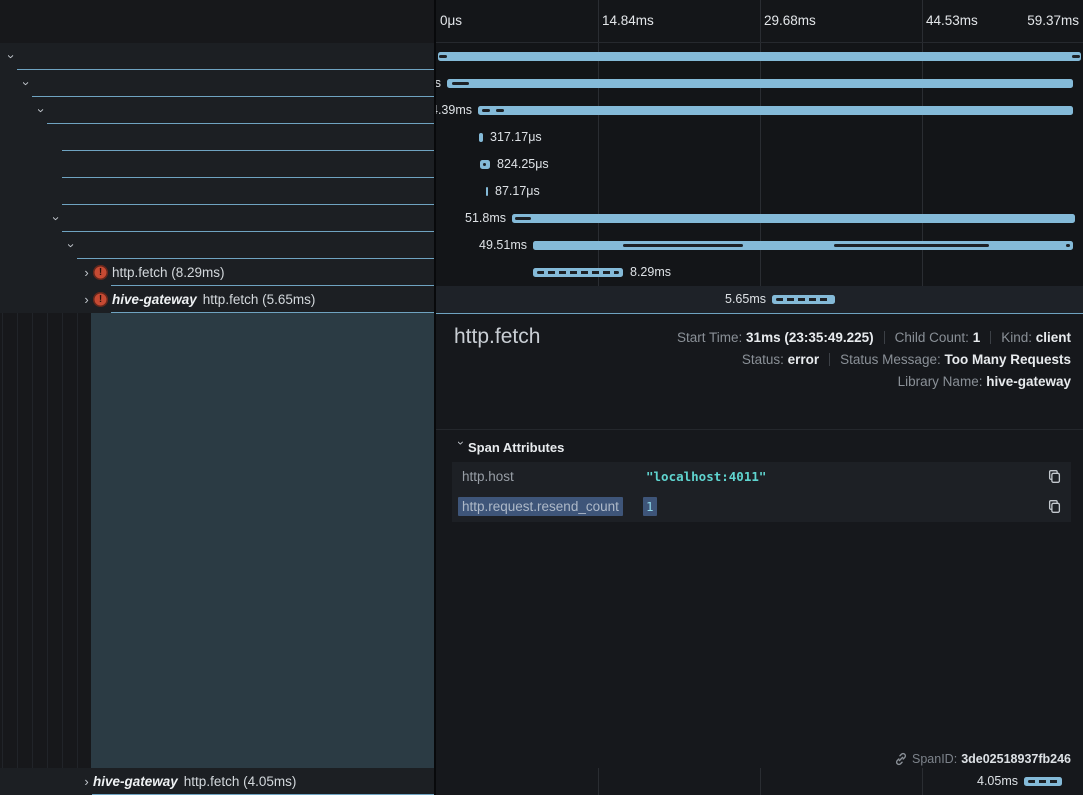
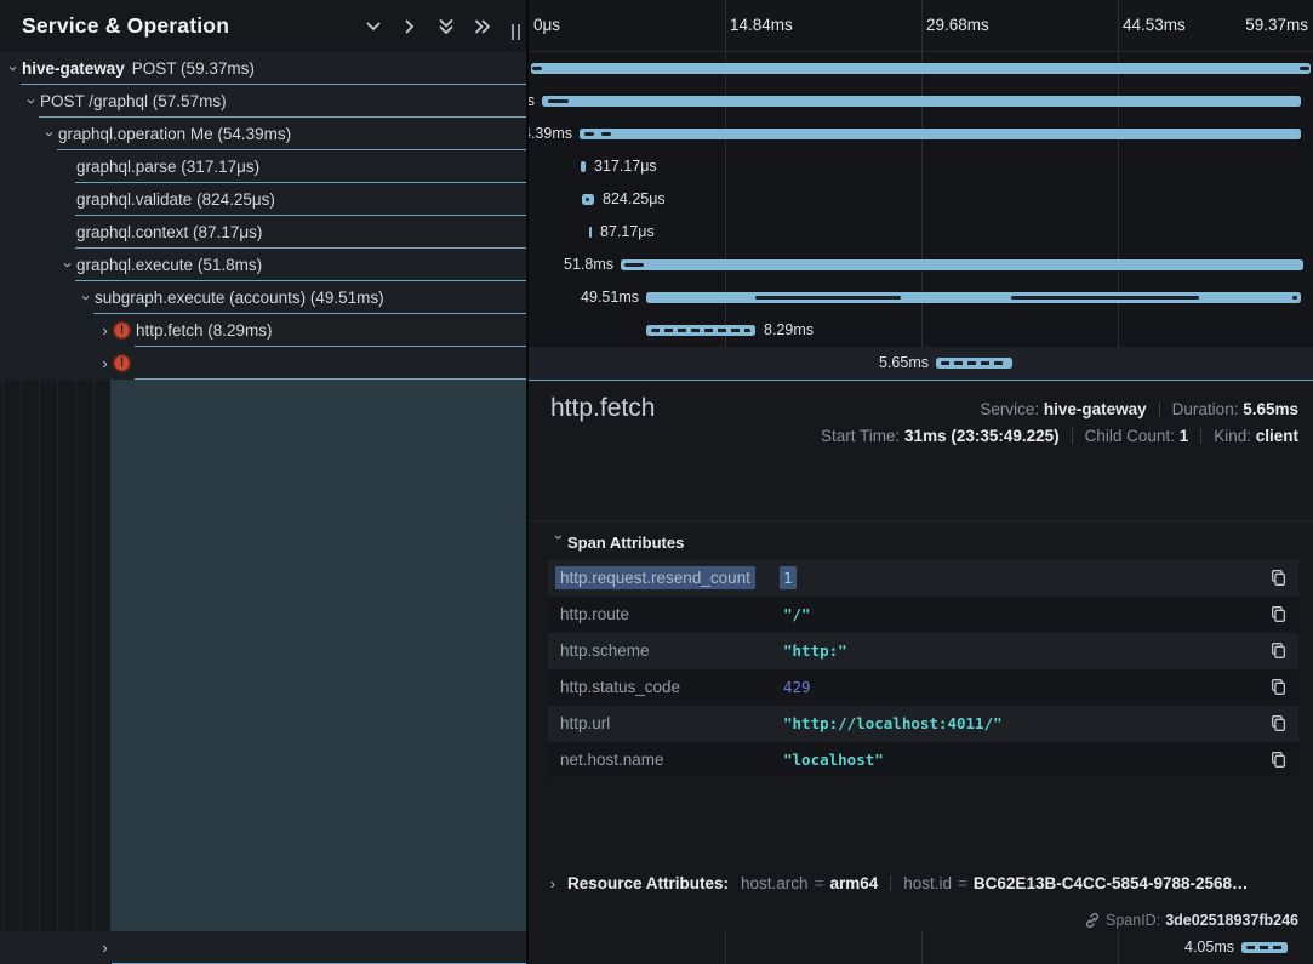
+ Service & Operation
+ hive-gateway POST (59.37ms)
+ POST /graphql (57.57ms)
+ graphql.operation Me (54.39ms)
+ graphql.parse (317.17μs)
+ graphql.validate (824.25μs)
+ graphql.context (87.17μs)
+ graphql.execute (51.8ms)
+ subgraph.execute (accounts) (49.51ms)
  ›
  !
  http.fetch (8.29ms)
  ›
  !
- hive-gateway http.fetch (5.65ms)
  ›
- hive-gateway http.fetch (4.05ms)
  0μs
  14.84ms
  29.68ms
  44.53ms
  59.37ms
  .39ms
  317.17μs
  824.25μs
  87.17μs
  51.8ms
  49.51ms
  8.29ms
  5.65ms
  http.fetch
+ Service: hive-gateway Duration: 5.65ms
  Start Time: 31ms (23:35:49.225) Child Count: 1 Kind: client
- Status: error Status Message: Too Many Requests
- Library Name: hive-gateway
  Span Attributes
- http.host
- "localhost:4011"
  http.request.resend_count
  1
+ http.route
+ "/"
+ http.scheme
+ "http:"
+ http.status_code
+ 429
+ http.url
+ "http://localhost:4011/"
+ net.host.name
+ "localhost"
+ › Resource Attributes: host.arch = arm64 host.id = BC62E13B-C4CC-5854-9788-2568…
  SpanID: 3de02518937fb246
  4.05ms
